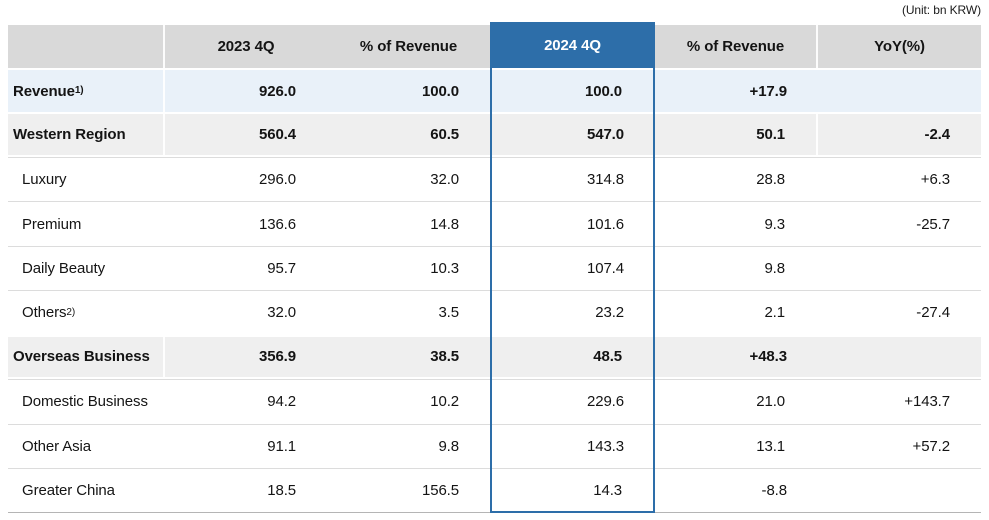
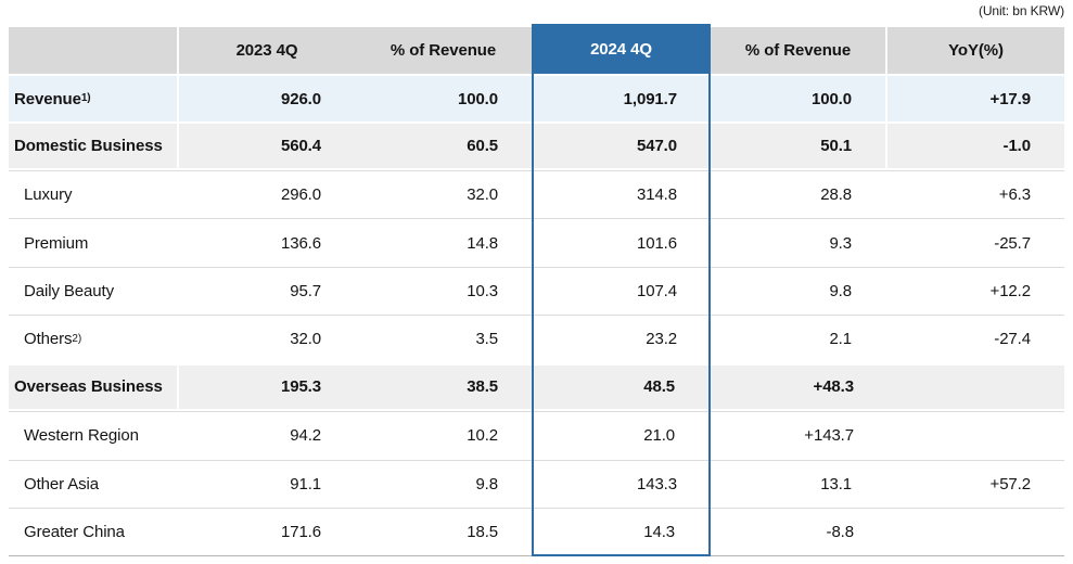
  (Unit: bn KRW)
  2023 4Q
  % of Revenue
  % of Revenue
  YoY(%)
  Revenue
  1)
  926.0
  100.0
+ 1,091.7
  100.0
  +17.9
- Western Region
+ Domestic Business
  560.4
  60.5
  547.0
  50.1
- -2.4
+ -1.0
  Luxury
  296.0
  32.0
  314.8
  28.8
  +6.3
  Premium
  136.6
  14.8
  101.6
  9.3
  -25.7
  Daily Beauty
  95.7
  10.3
  107.4
  9.8
+ +12.2
  Others
  2)
  32.0
  3.5
  23.2
  2.1
  -27.4
  Overseas Business
- 356.9
+ 195.3
  38.5
  48.5
  +48.3
- Domestic Business
+ Western Region
  94.2
  10.2
- 229.6
  21.0
  +143.7
  Other Asia
  91.1
  9.8
  143.3
  13.1
  +57.2
  Greater China
+ 171.6
  18.5
- 156.5
  14.3
  -8.8
  2024 4Q
